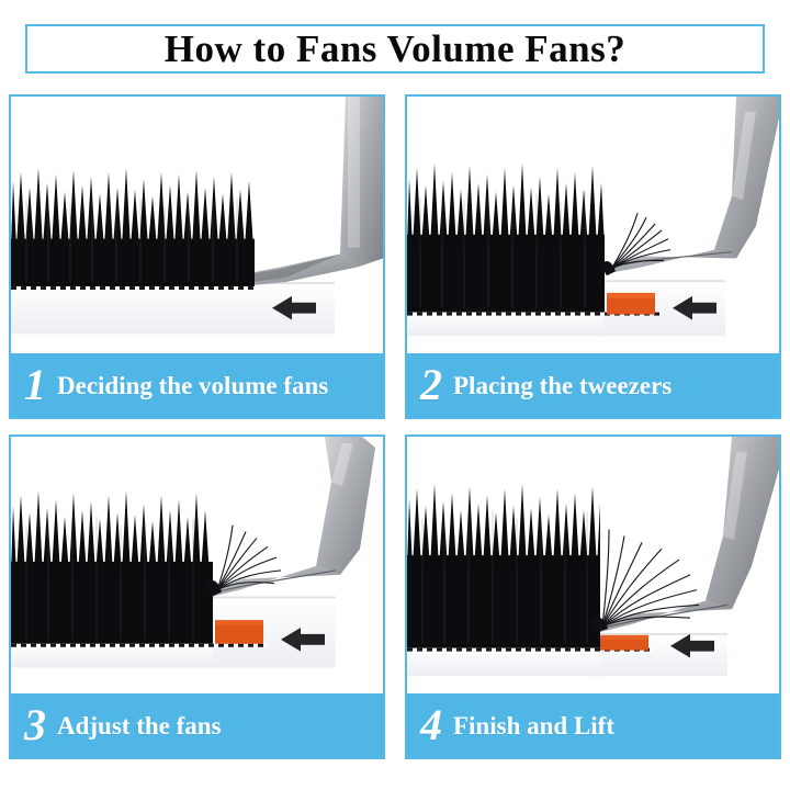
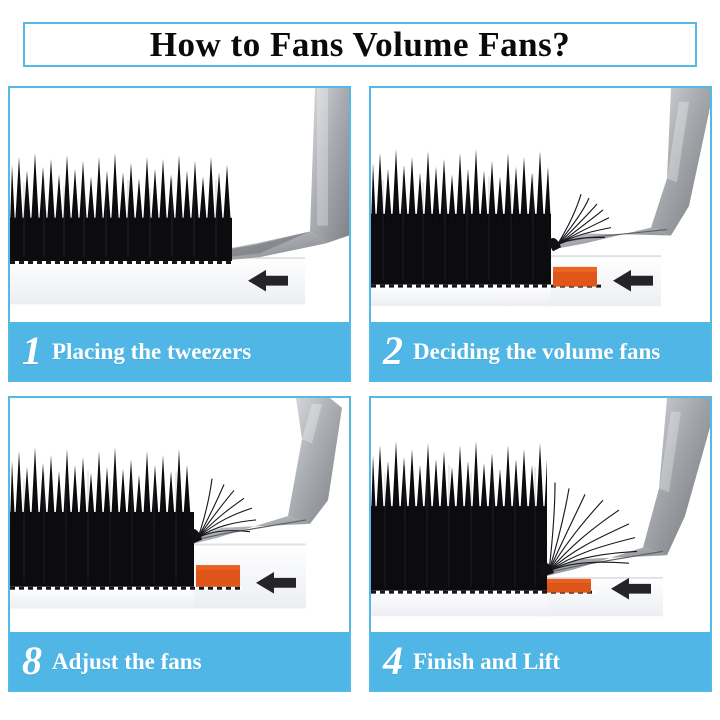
  How to Fans Volume Fans?
  1
- Deciding the volume fans
+ Placing the tweezers
  2
- Placing the tweezers
+ Deciding the volume fans
- 3
+ 8
  Adjust the fans
  4
  Finish and Lift
